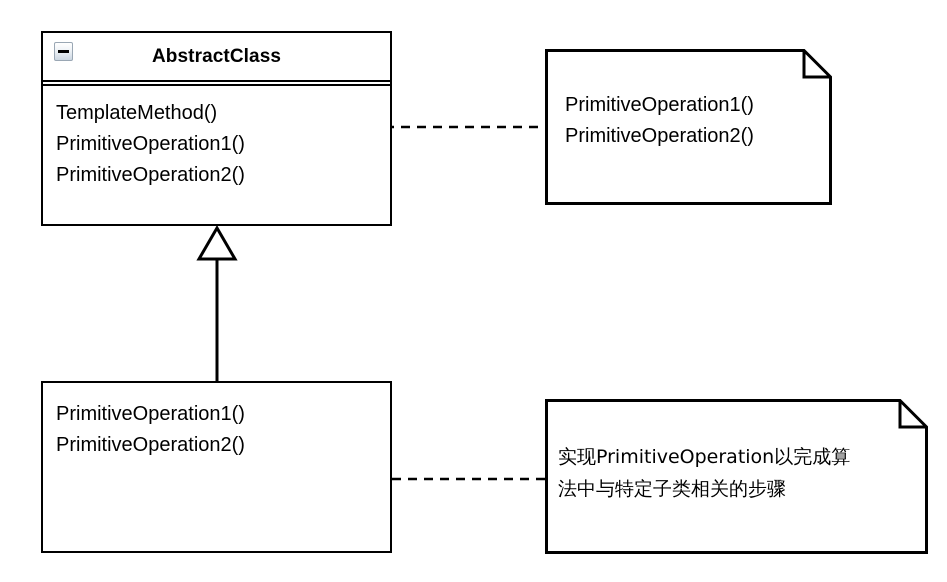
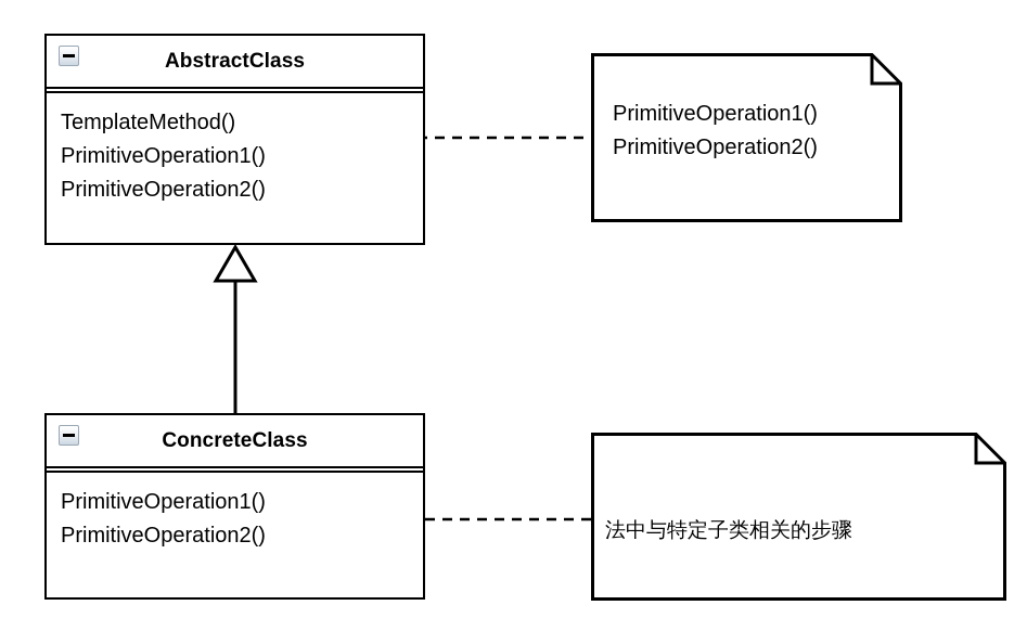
  AbstractClass
  TemplateMethod()
  PrimitiveOperation1()
  PrimitiveOperation2()
+ ConcreteClass
  PrimitiveOperation1()
  PrimitiveOperation2()
  PrimitiveOperation1()
  PrimitiveOperation2()
- 实现PrimitiveOperation以完成算
  法中与特定子类相关的步骤
